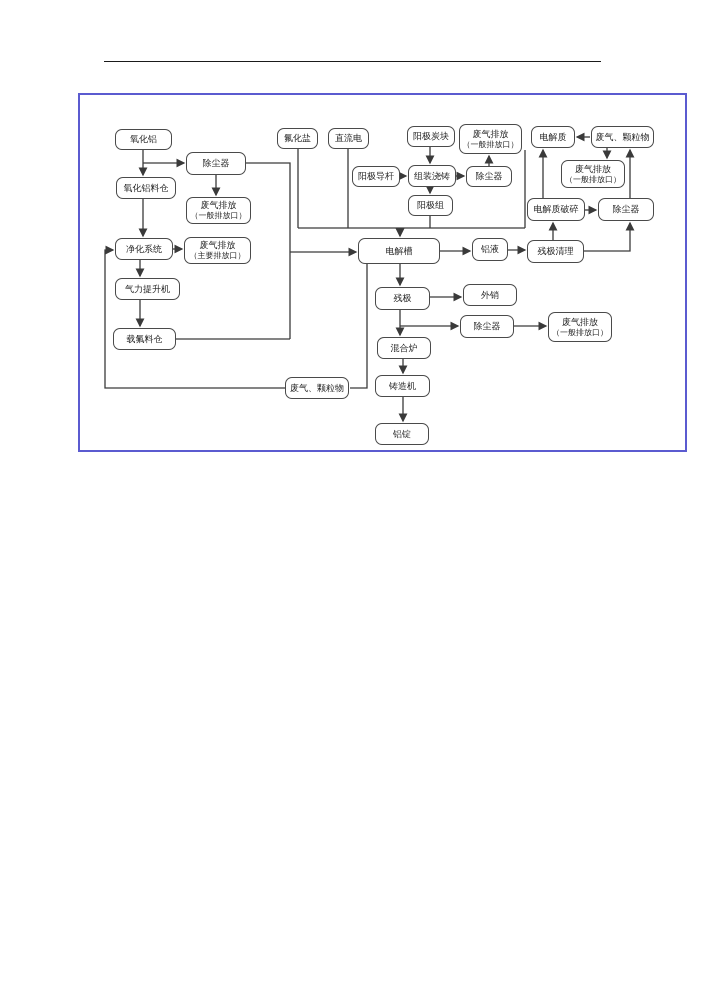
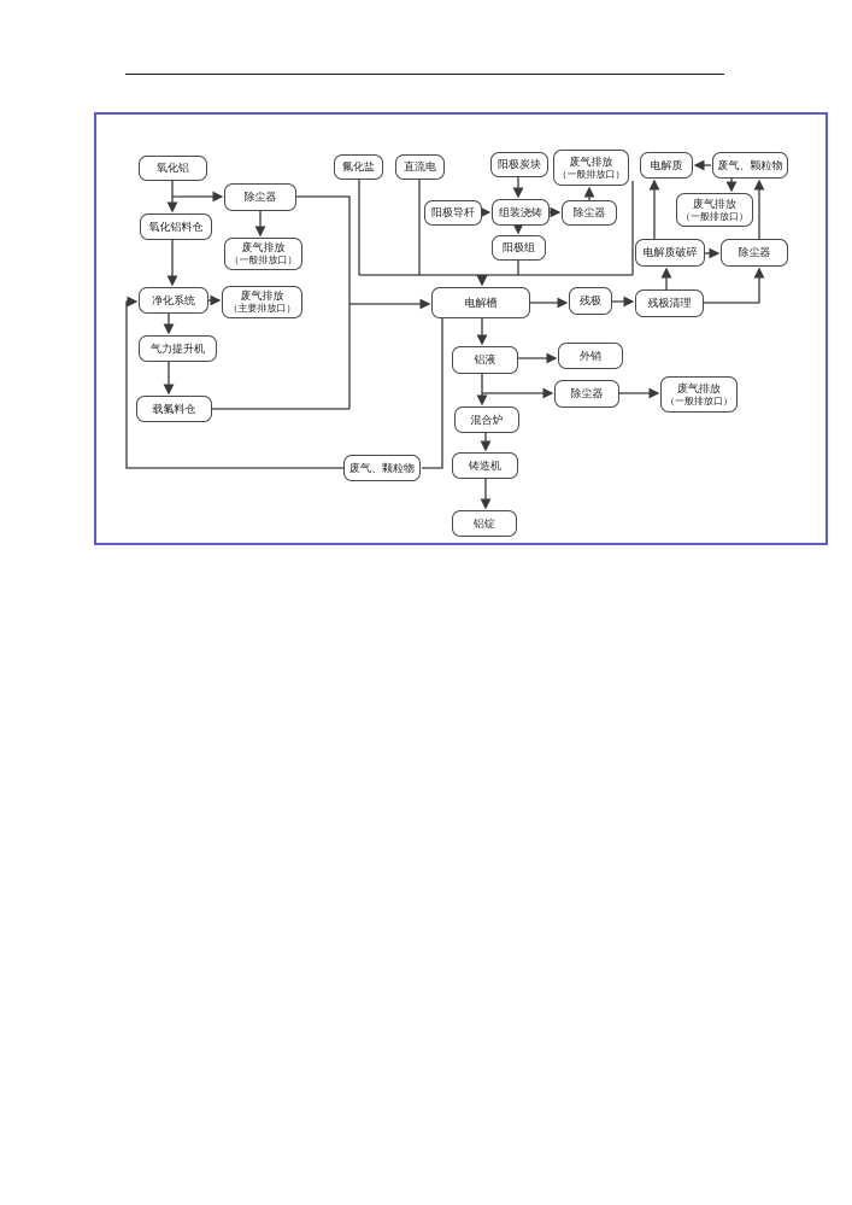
  氧化铝
  除尘器
  氧化铝料仓
  废气排放
  （一般排放口）
  净化系统
  废气排放
  （主要排放口）
  气力提升机
  载氟料仓
  氟化盐
  直流电
  阳极炭块
  废气排放
  （一般排放口）
  阳极导杆
  组装浇铸
  除尘器
  阳极组
  电解质
  废气、颗粒物
  废气排放
  （一般排放口）
  电解质破碎
  除尘器
  电解槽
- 铝液
+ 残极
  残极清理
- 残极
+ 铝液
  外销
  除尘器
  废气排放
  （一般排放口）
  混合炉
  废气、颗粒物
  铸造机
  铝锭
